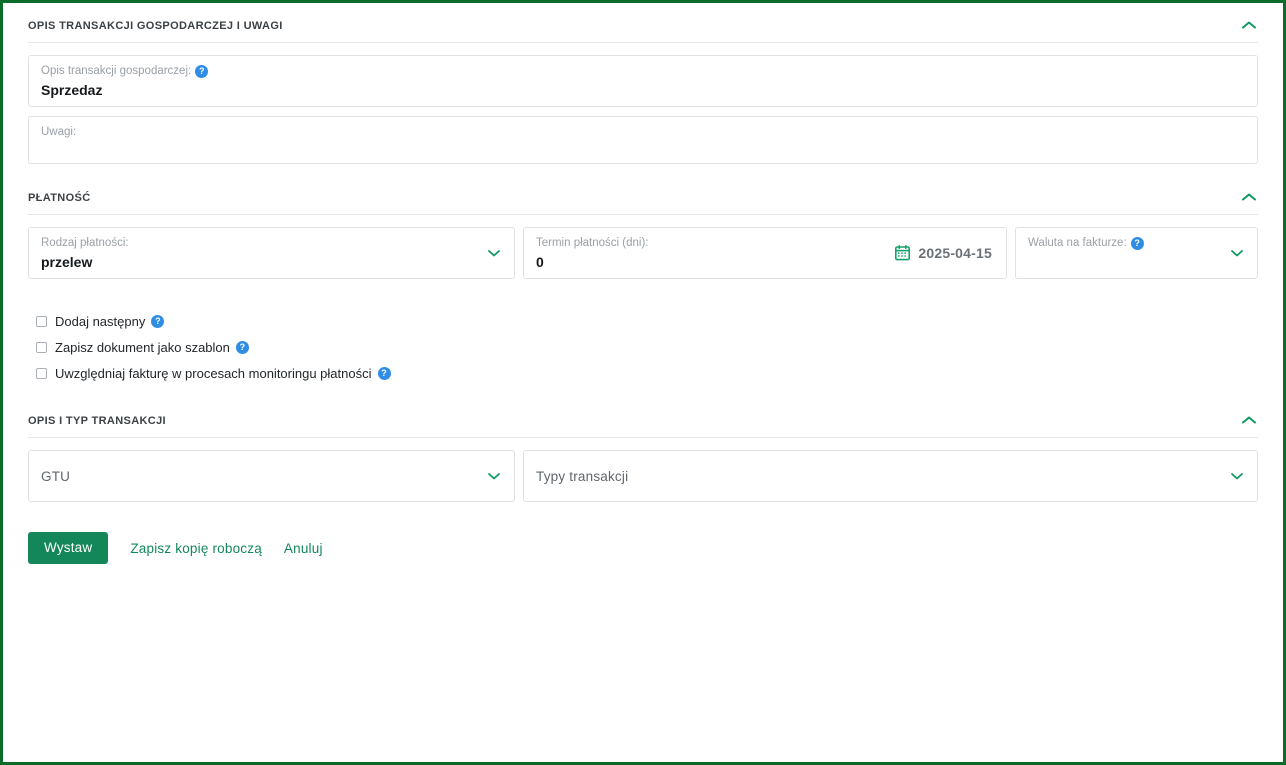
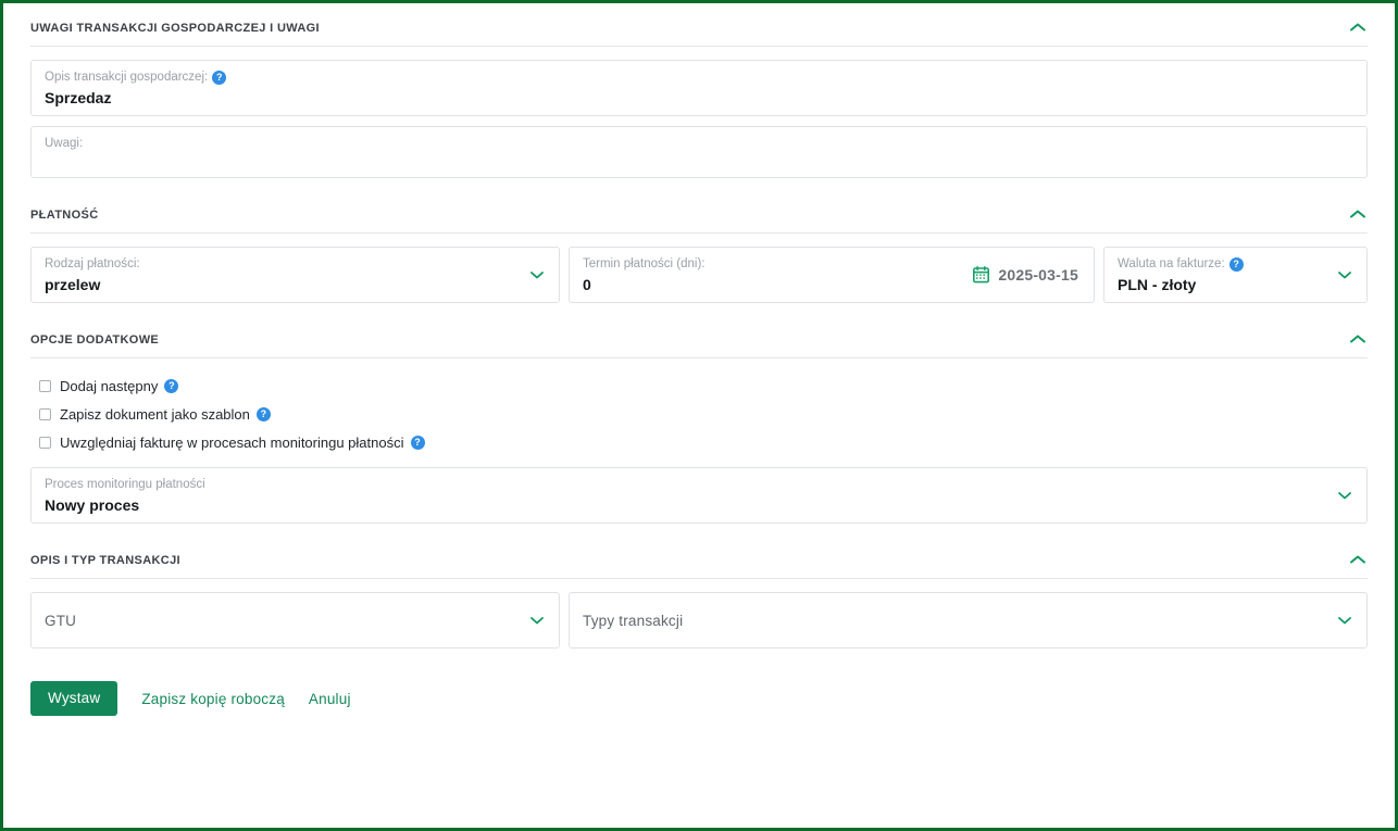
- OPIS TRANSAKCJI GOSPODARCZEJ I UWAGI
+ UWAGI TRANSAKCJI GOSPODARCZEJ I UWAGI
  Opis transakcji gospodarczej:
  ?
  Sprzedaz
  Uwagi:
  PŁATNOŚĆ
  Rodzaj płatności:
  przelew
  Termin płatności (dni):
  0
- 2025-04-15
+ 2025-03-15
  Waluta na fakturze:
  ?
+ PLN - złoty
+ OPCJE DODATKOWE
  Dodaj następny
  ?
  Zapisz dokument jako szablon
  ?
  Uwzględniaj fakturę w procesach monitoringu płatności
  ?
+ Proces monitoringu płatności
+ Nowy proces
  OPIS I TYP TRANSAKCJI
  GTU
  Typy transakcji
  Wystaw
  Zapisz kopię roboczą
  Anuluj
